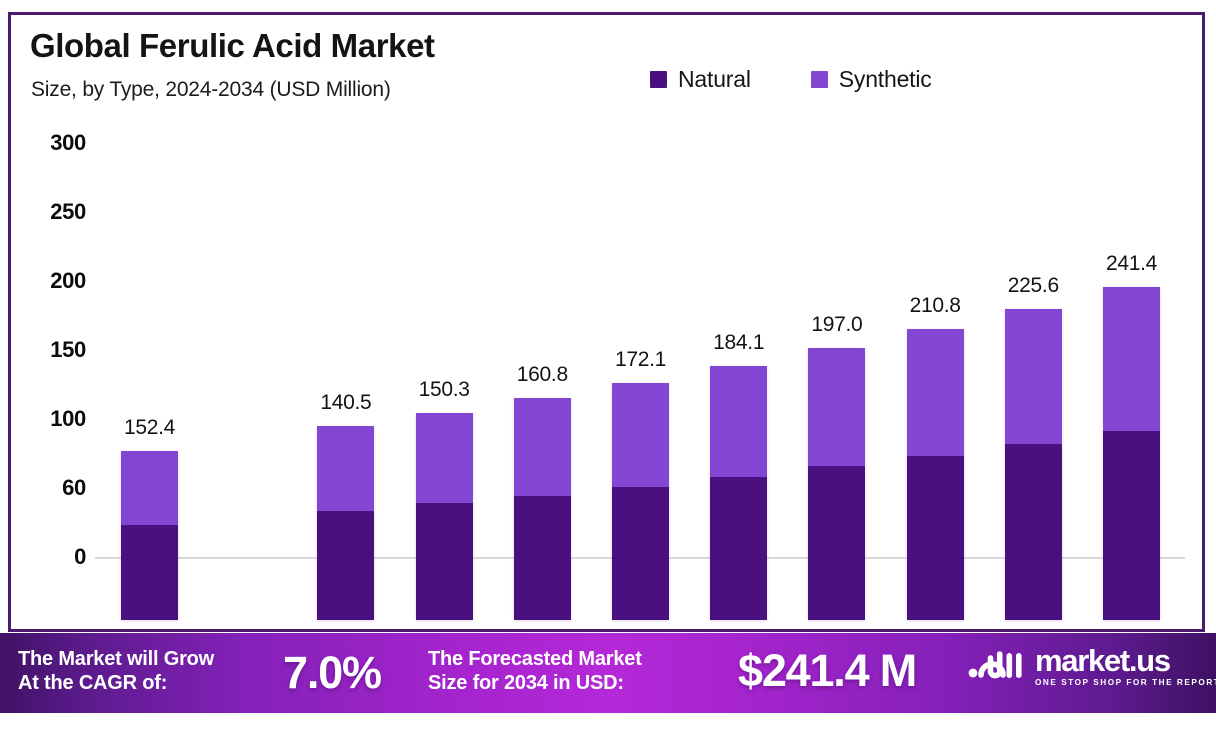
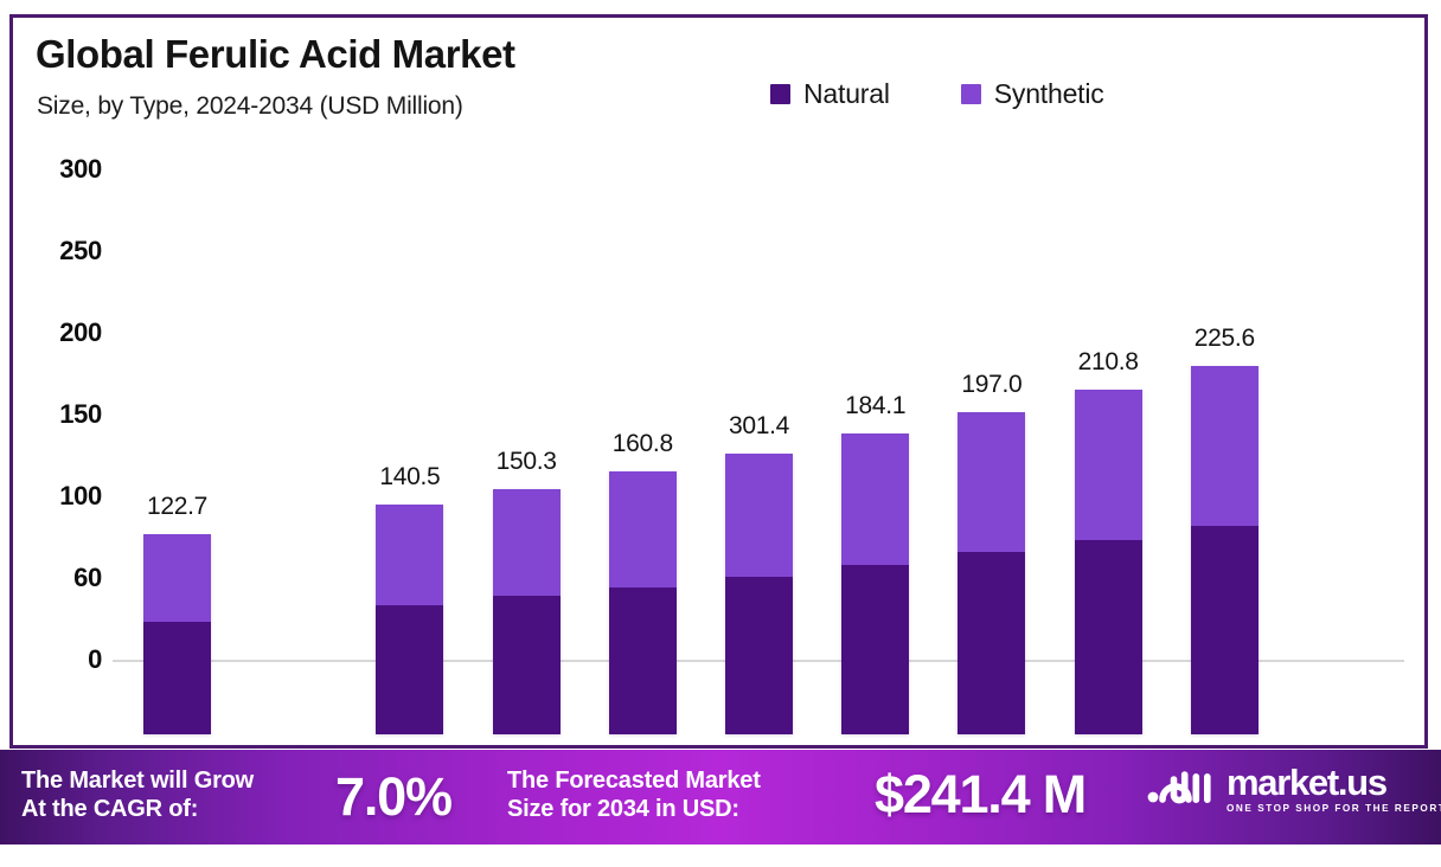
  Global Ferulic Acid Market
  Size, by Type, 2024-2034 (USD Million)
  Natural
  Synthetic
  0
  60
  100
  150
  200
  250
  300
- 152.4
+ 122.7
  140.5
  150.3
  160.8
- 172.1
+ 301.4
  184.1
  197.0
  210.8
  225.6
- 241.4
  The Market will Grow
  At the CAGR of:
  7.0%
  The Forecasted Market
  Size for 2034 in USD:
  $241.4 M
  market.us
  ONE STOP SHOP FOR THE REPOR
